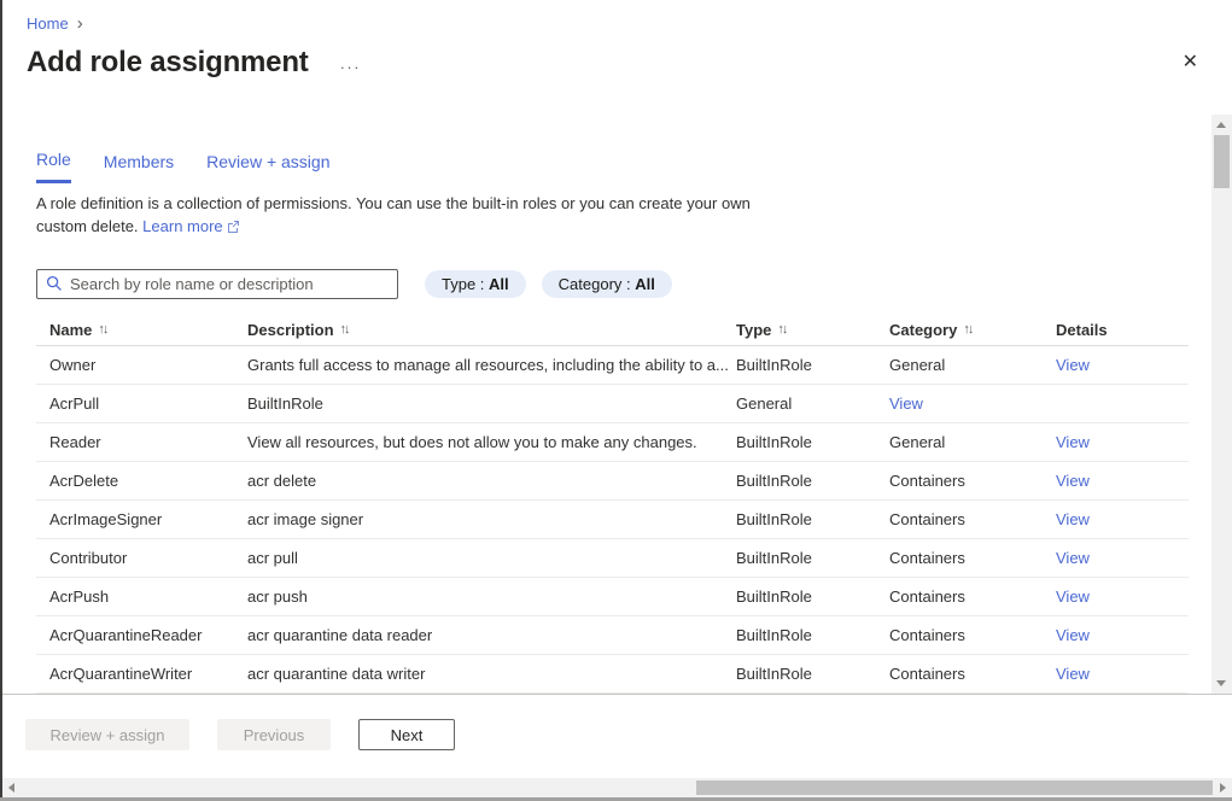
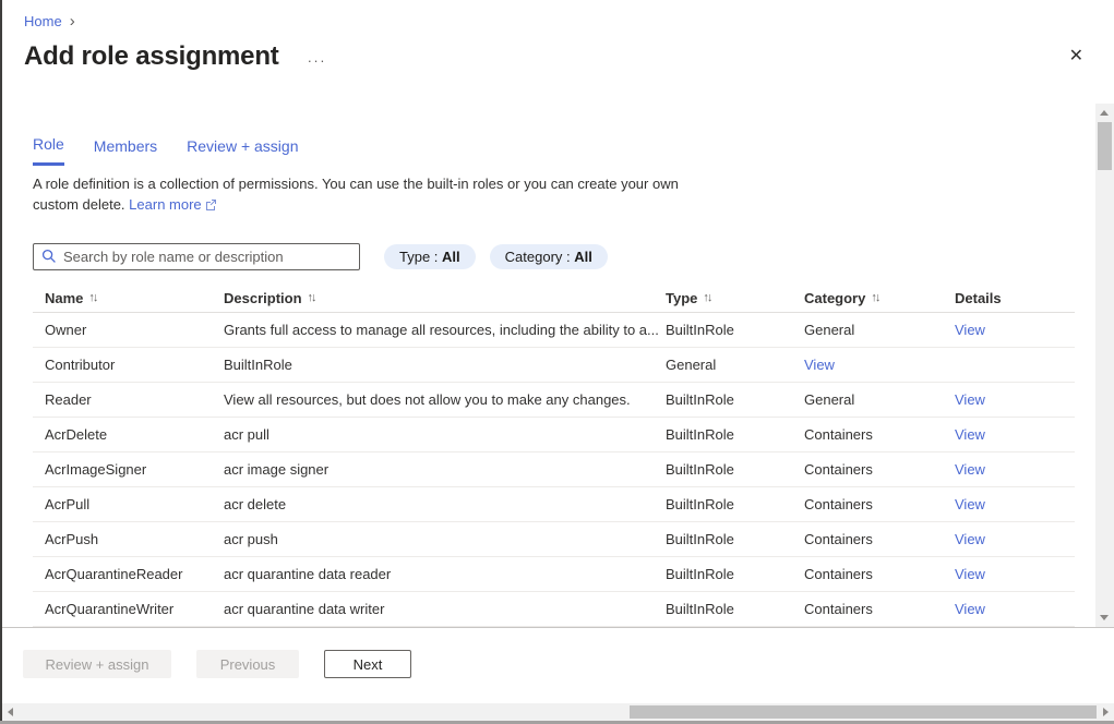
  Home
  ›
  Add role assignment
  ···
  ✕
  Role
  Members
  Review + assign
  A role definition is a collection of permissions. You can use the built-in roles or you can create your own custom delete. Learn more
  Search by role name or description
  Type
  :
  All
  Category
  :
  All
  Name
  ↑↓
  Description
  ↑↓
  Type
  ↑↓
  Category
  ↑↓
  Details
  Owner
  Grants full access to manage all resources, including the ability to a...
  BuiltInRole
  General
  View
- AcrPull
+ Contributor
  BuiltInRole
  General
  View
  Reader
  View all resources, but does not allow you to make any changes.
  BuiltInRole
  General
  View
  AcrDelete
- acr delete
+ acr pull
  BuiltInRole
  Containers
  View
  AcrImageSigner
  acr image signer
  BuiltInRole
  Containers
  View
- Contributor
+ AcrPull
- acr pull
+ acr delete
  BuiltInRole
  Containers
  View
  AcrPush
  acr push
  BuiltInRole
  Containers
  View
  AcrQuarantineReader
  acr quarantine data reader
  BuiltInRole
  Containers
  View
  AcrQuarantineWriter
  acr quarantine data writer
  BuiltInRole
  Containers
  View
  Review + assign
  Previous
  Next
